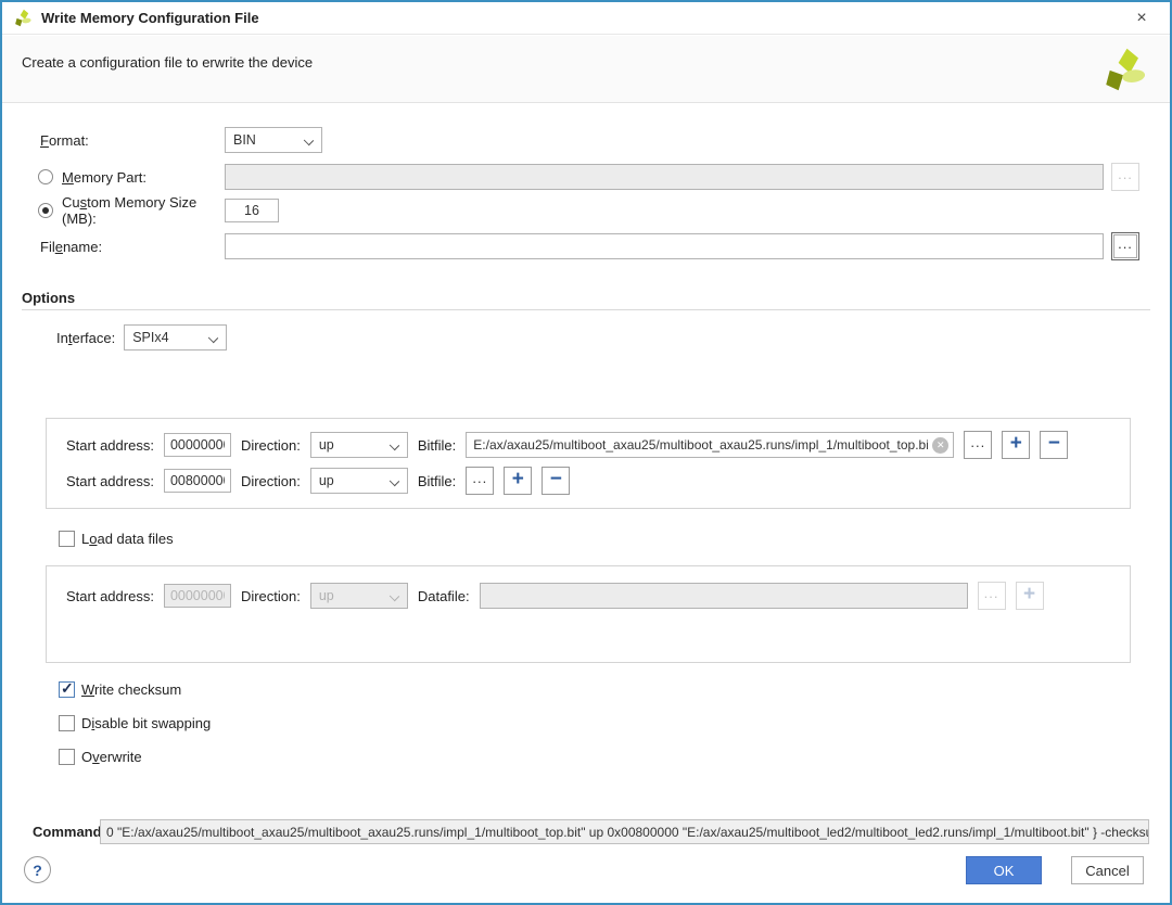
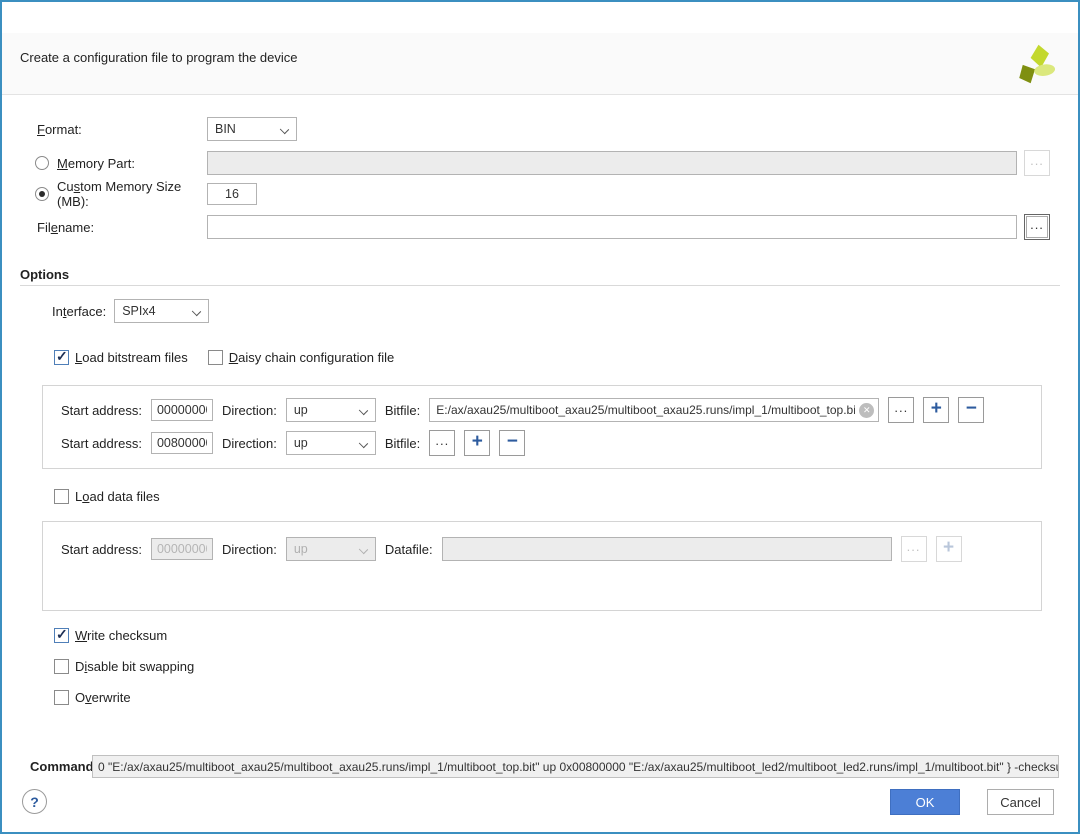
- Write Memory Configuration File
- ×
- Create a configuration file to erwrite the device
+ Create a configuration file to program the device
  Format:
  BIN
  Memory Part:
  ...
  Custom Memory Size (MB):
  16
  Filename:
  ...
  Options
  Interface:
  SPIx4
+ Load bitstream files
+ Daisy chain configuration file
  Start address:
  0000000
  Direction:
  up
  Bitfile:
  E:/ax/axau25/multiboot_axau25/multiboot_axau25.runs/impl_1/multiboot_top.bi
  ...
  +
  −
  Start address:
  0080000
  Direction:
  up
  Bitfile:
  ...
  +
  −
  Load data files
  Start address:
  0000000
  Direction:
  up
  Datafile:
  ...
  +
  Write checksum
  Disable bit swapping
  Overwrite
  Command
  0 "E:/ax/axau25/multiboot_axau25/multiboot_axau25.runs/impl_1/multiboot_top.bit" up 0x00800000 "E:/ax/axau25/multiboot_led2/multiboot_led2.runs/impl_1/multiboot.bit" } -checksu
  ?
  OK
  Cancel
